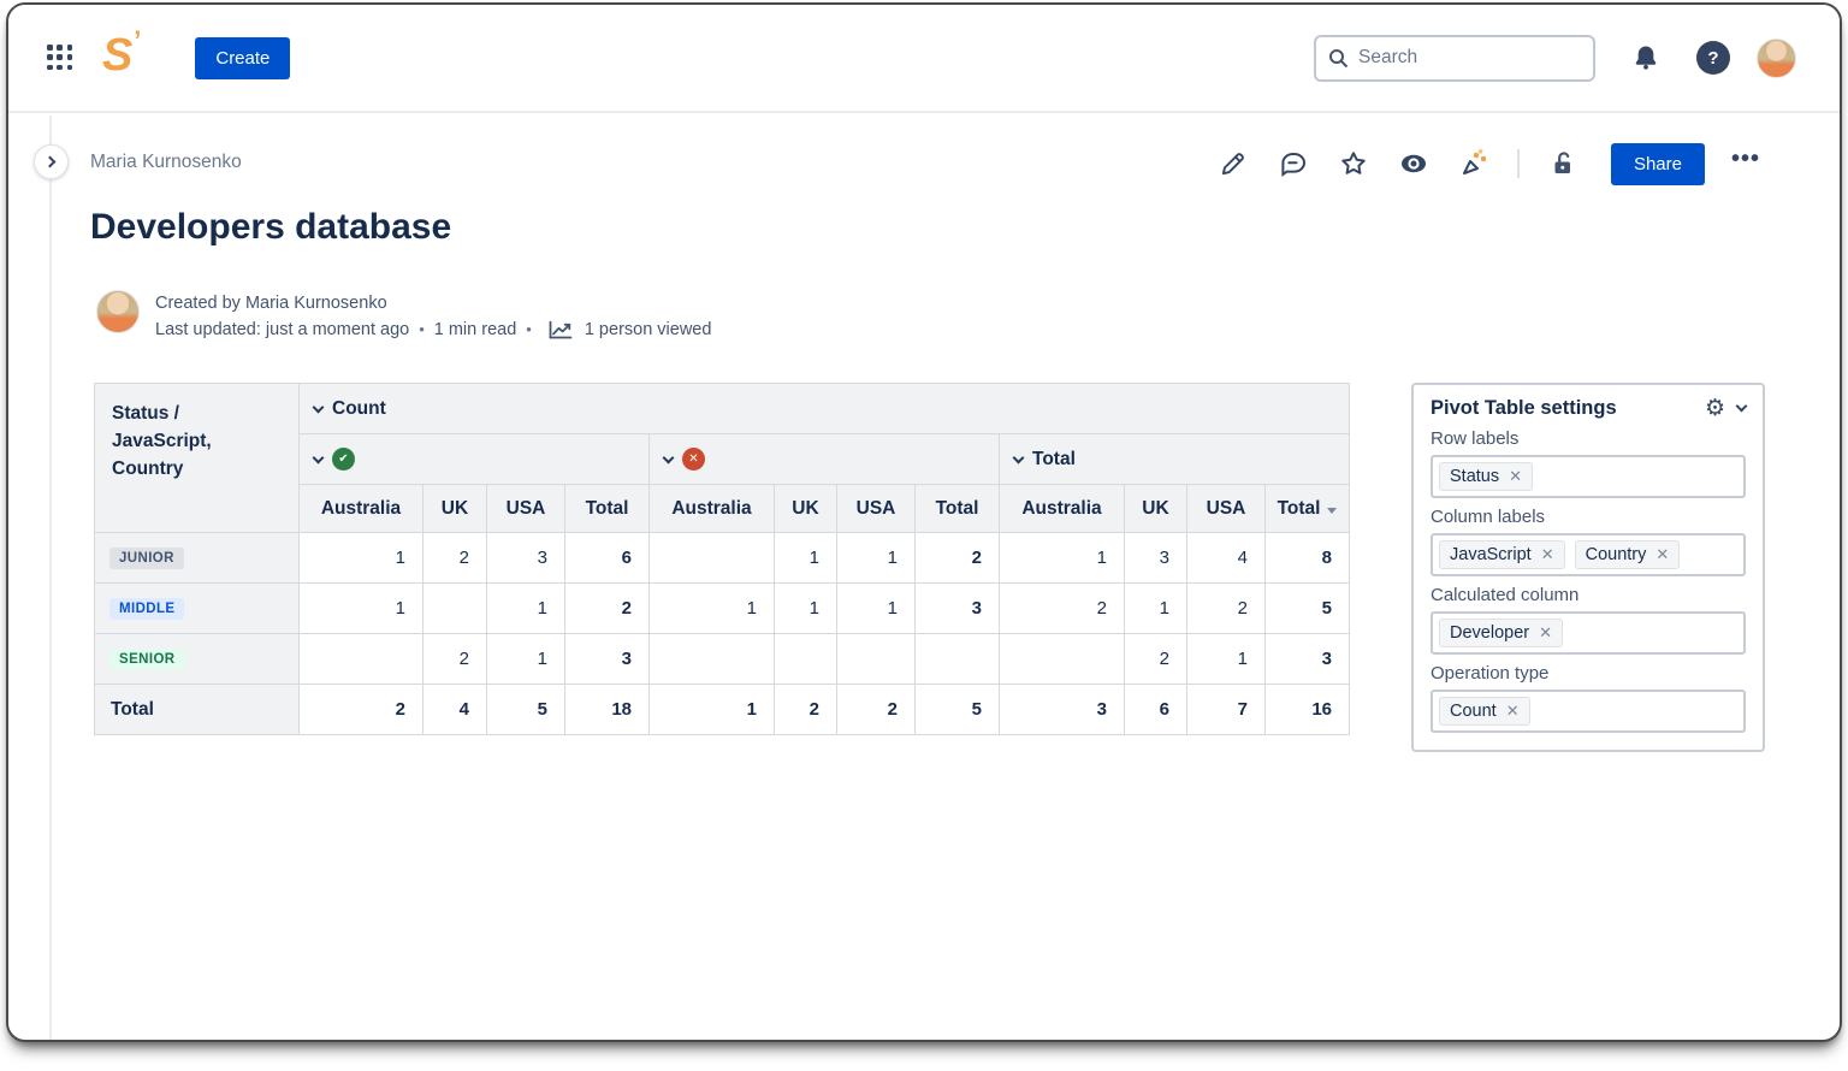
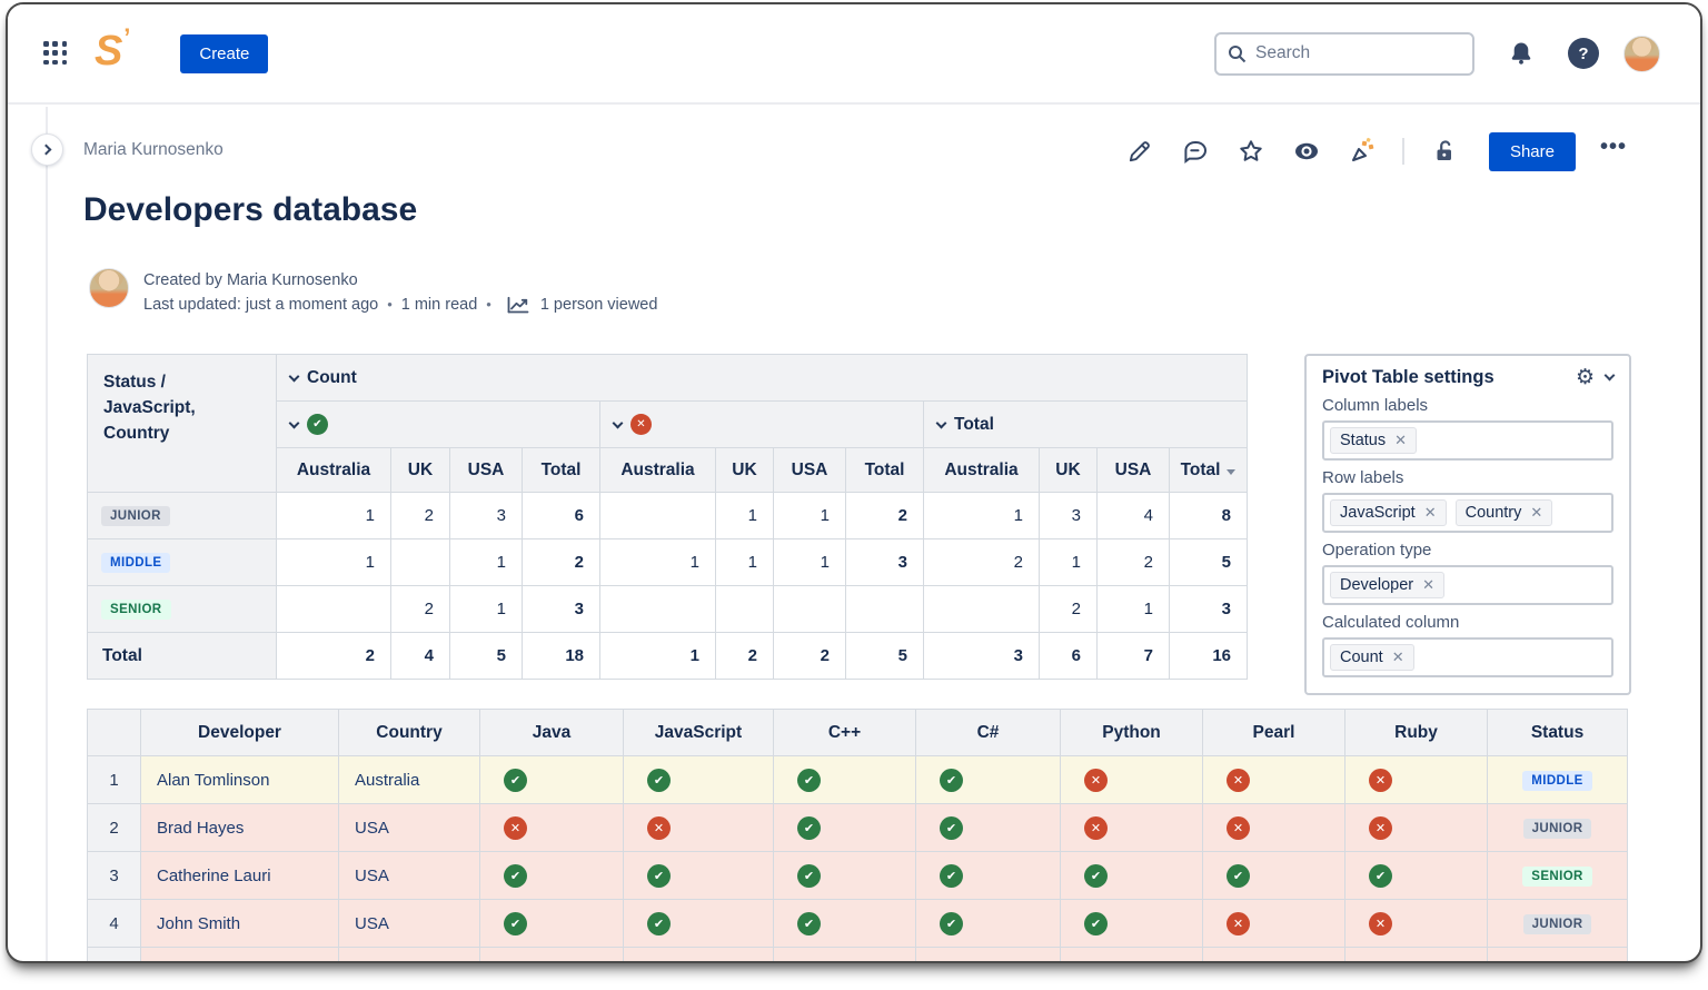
  S
  Create
  Search
  ?
  Maria Kurnosenko
  Developers database
  Share
  •••
  Created by Maria Kurnosenko
  Last updated: just a moment ago
  •
  1 min read
  •
  1 person viewed
  Status / JavaScript, Country	Count
  		Total
  Australia	UK	USA	Total	Australia	UK	USA	Total	Australia	UK	USA	Total
  JUNIOR	1	2	3	6		1	1	2	1	3	4	8
  MIDDLE	1		1	2	1	1	1	3	2	1	2	5
  SENIOR		2	1	3						2	1	3
  Total	2	4	5	18	1	2	2	5	3	6	7	16
  Pivot Table settings
  ⚙
- Row labels
+ Column labels
  Status
  ✕
- Column labels
+ Row labels
  JavaScript
  ✕
  Country
  ✕
- Calculated column
+ Operation type
  Developer
  ✕
- Operation type
+ Calculated column
  Count
  ✕
+ 	Developer	Country	Java	JavaScript	C++	C#	Python	Pearl	Ruby	Status
+ 1	Alan Tomlinson	Australia								MIDDLE
+ 2	Brad Hayes	USA								JUNIOR
+ 3	Catherine Lauri	USA								SENIOR
+ 4	John Smith	USA								JUNIOR
